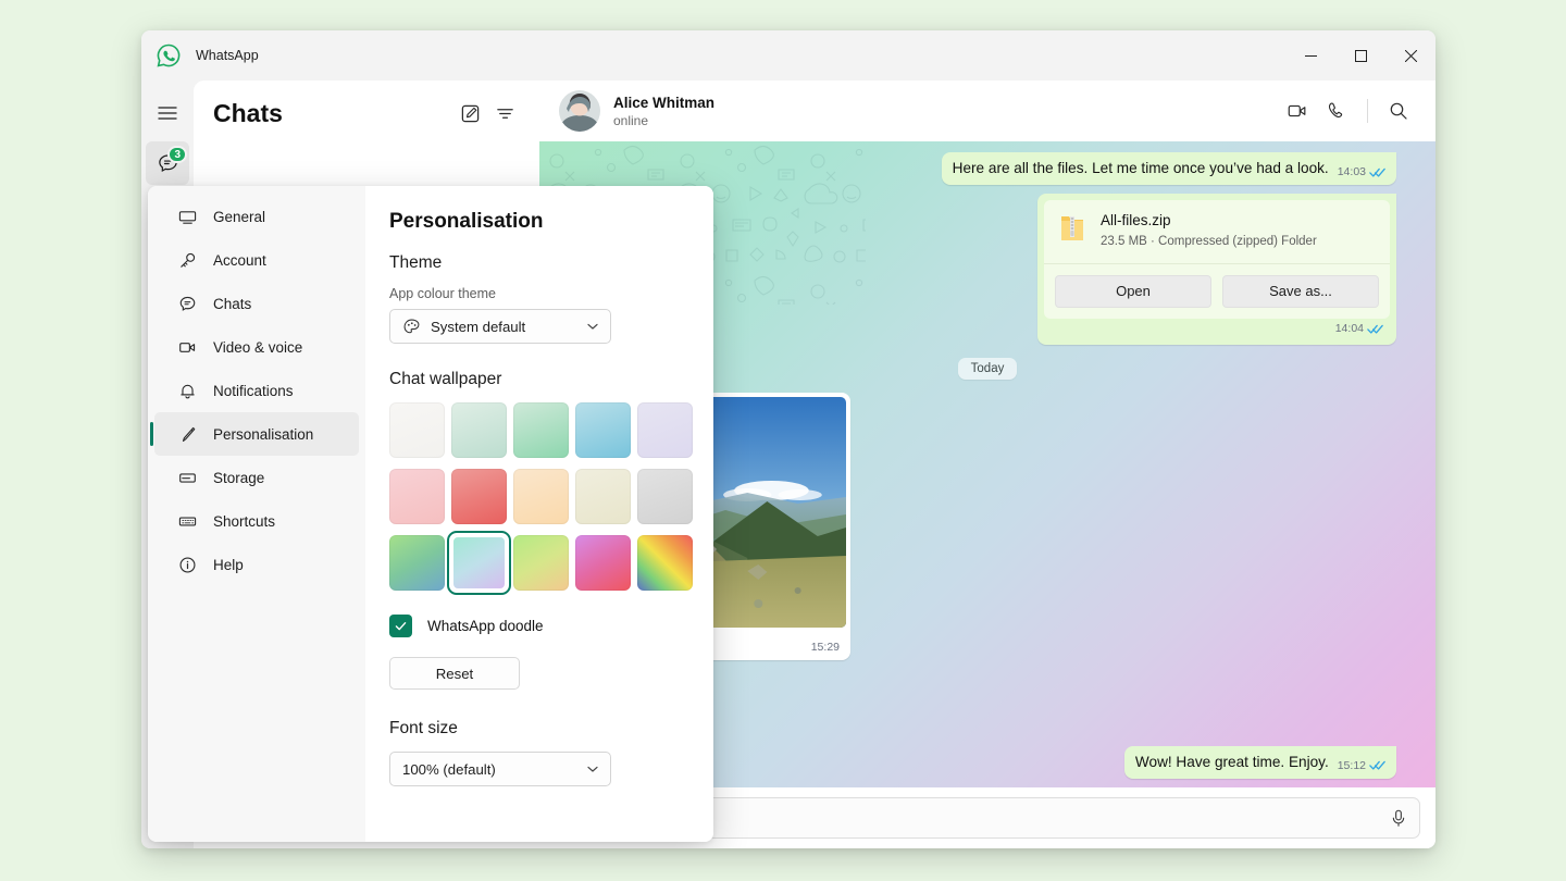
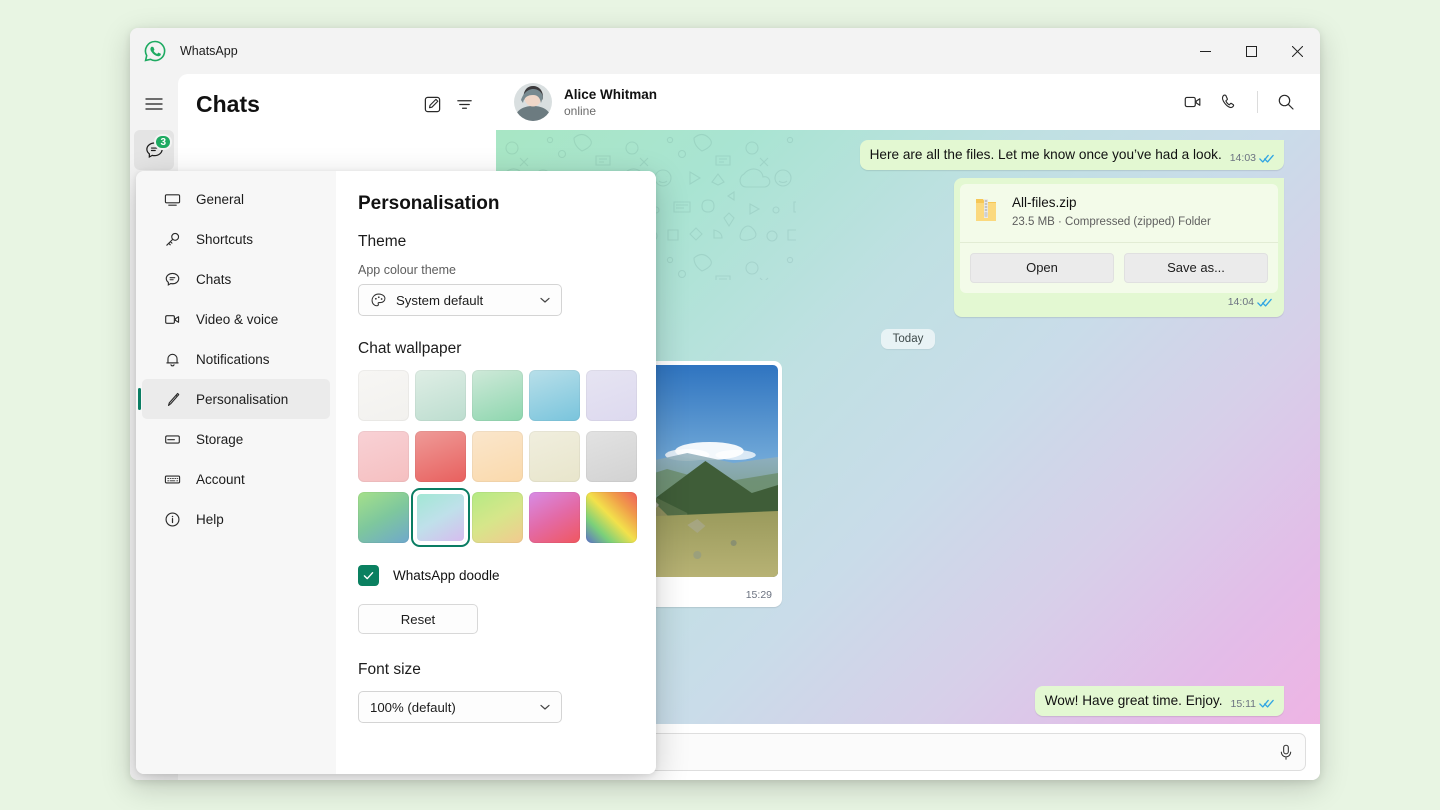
  WhatsApp
  3
  Chats
  Alice Whitman
  online
- Here are all the files. Let me time once you’ve had a look.
+ Here are all the files. Let me know once you’ve had a look.
  14:03
  All-files.zip
  23.5 MB · Compressed (zipped) Folder
  Open
  Save as...
  14:04
  Today
  15:29
  Wow! Have great time. Enjoy.
- 15:12
+ 15:11
  General
- Account
+ Shortcuts
  Chats
  Video & voice
  Notifications
  Personalisation
  Storage
- Shortcuts
+ Account
  Help
  Personalisation
  Theme
  App colour theme
  System default
  Chat wallpaper
  WhatsApp doodle
  Reset
  Font size
  100% (default)
